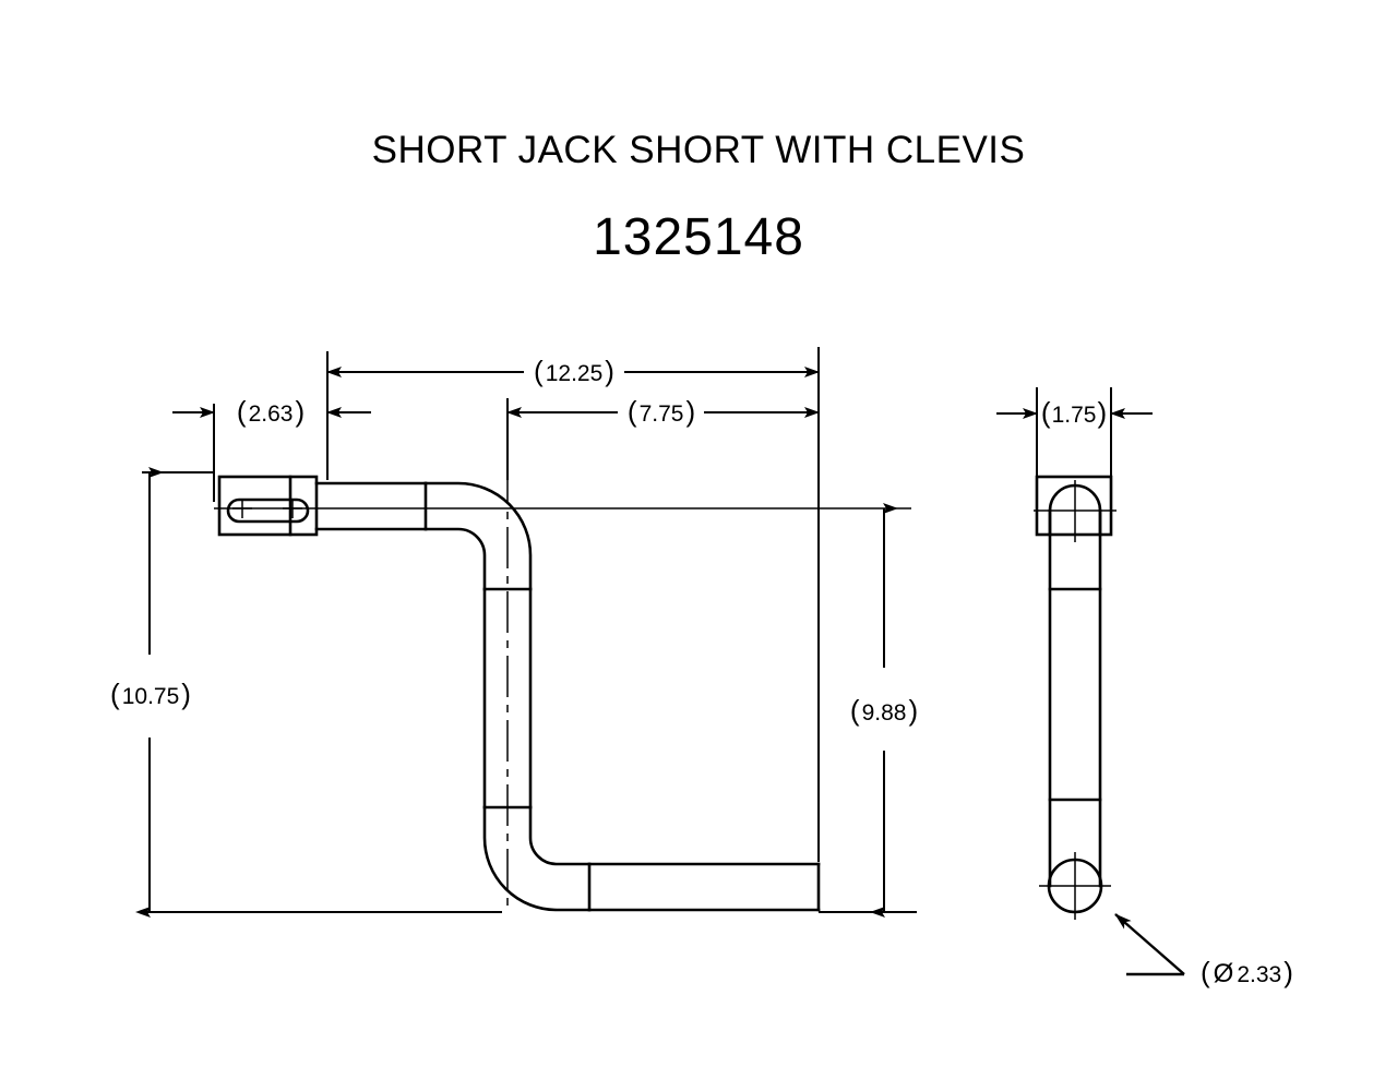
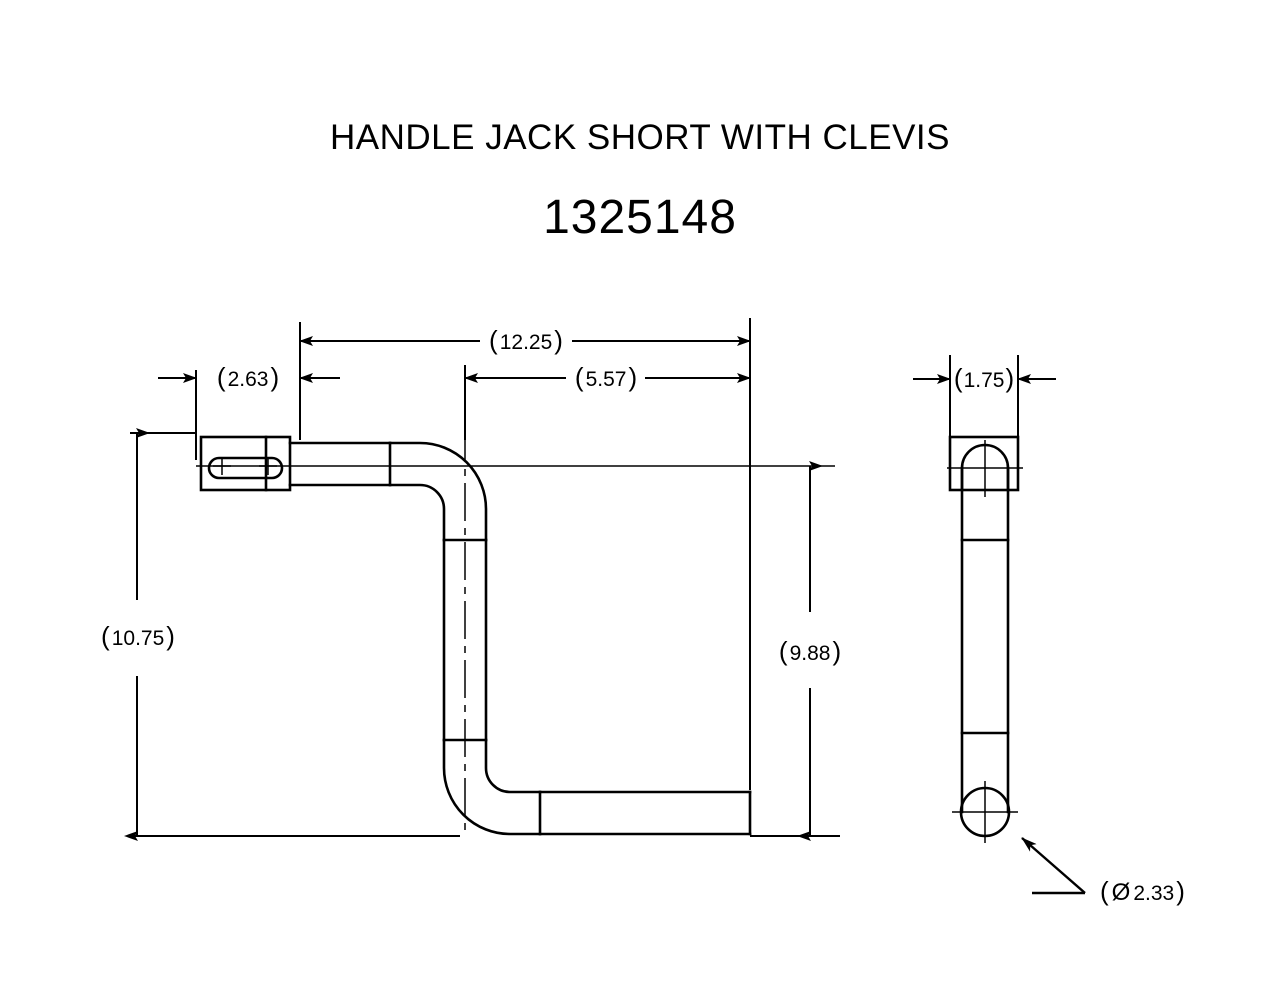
- SHORT JACK SHORT WITH CLEVIS
+ HANDLE JACK SHORT WITH CLEVIS
  1325148
  (12.25)
- (7.75)
+ (5.57)
  (2.63)
  (10.75)
  (9.88)
  (1.75)
  (Ø 2.33)
